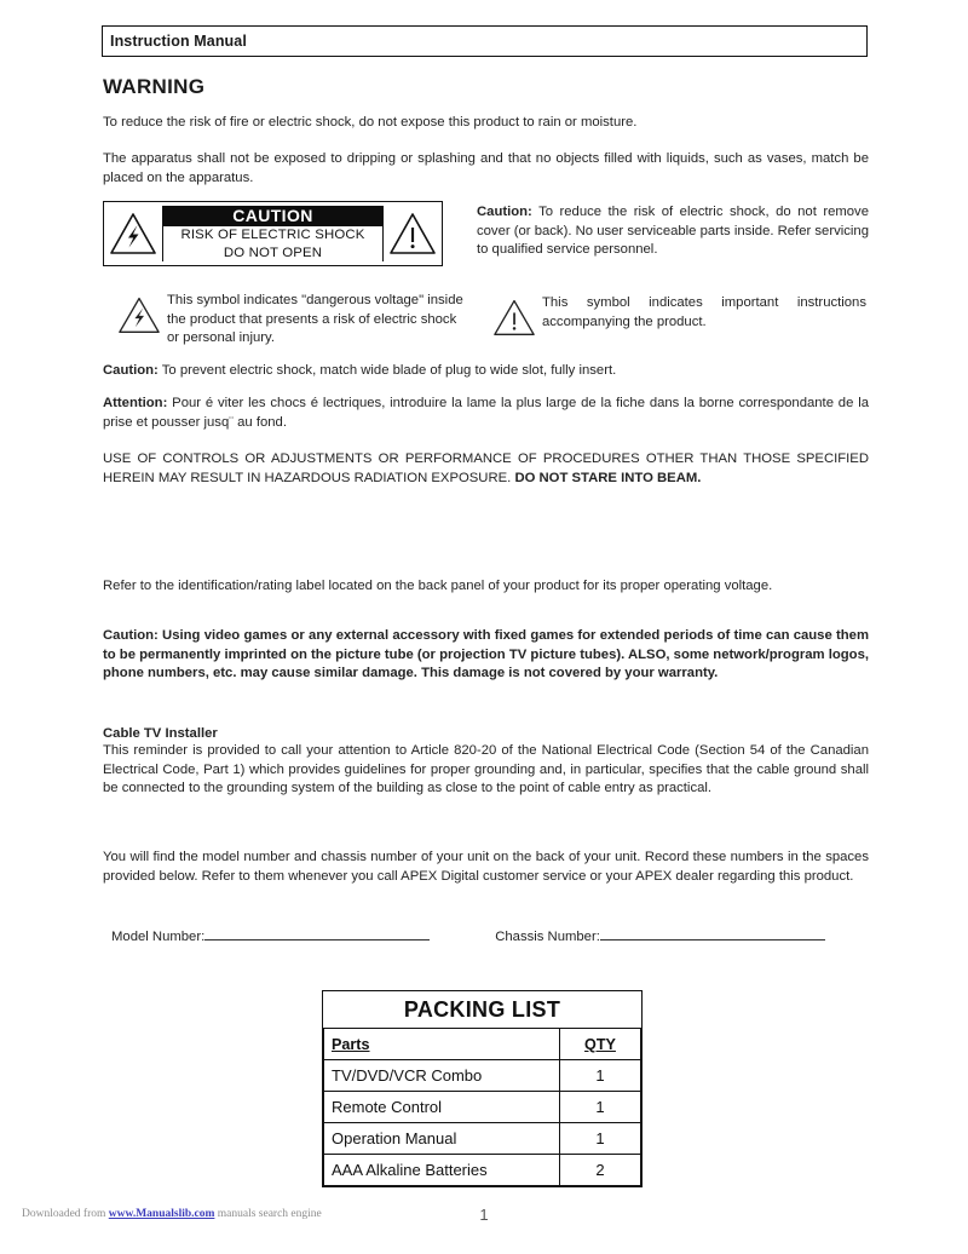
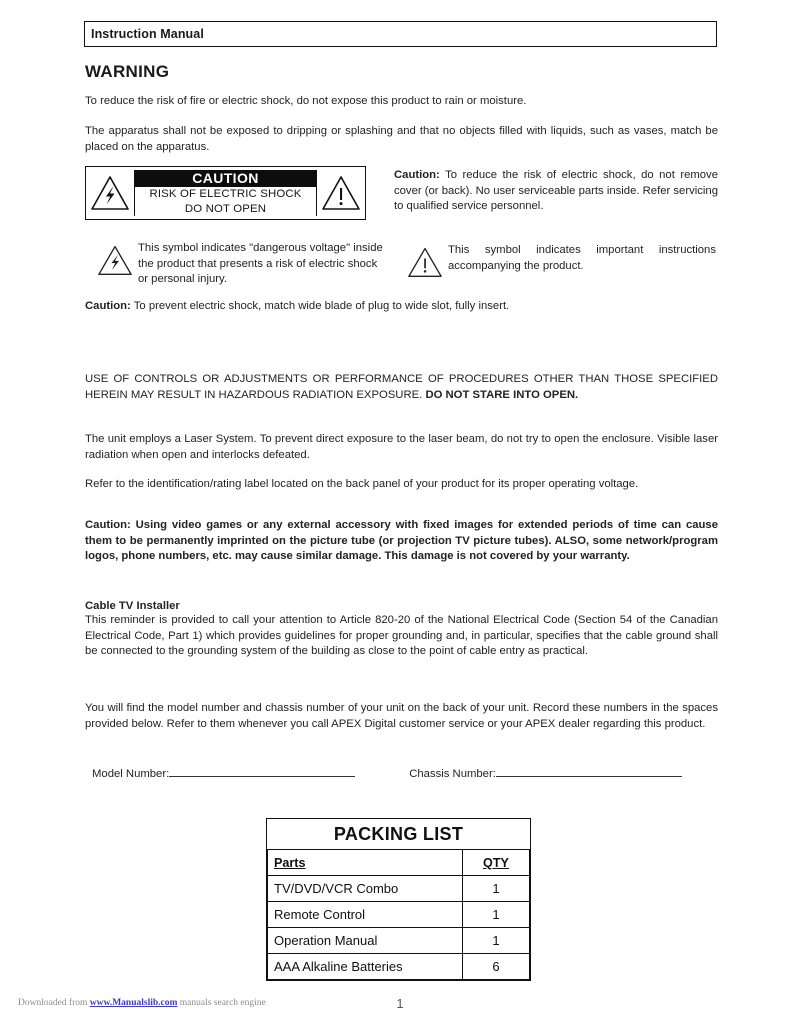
  Instruction Manual
  WARNING
  To reduce the risk of fire or electric shock, do not expose this product to rain or moisture.
  The apparatus shall not be exposed to dripping or splashing and that no objects filled with liquids, such as vases, match be placed on the apparatus.
  CAUTION
  RISK OF ELECTRIC SHOCK
  DO NOT OPEN
  Caution: To reduce the risk of electric shock, do not remove cover (or back). No user serviceable parts inside. Refer servicing to qualified service personnel.
  This symbol indicates "dangerous voltage" inside the product that presents a risk of electric shock or personal injury.
  This symbol indicates important instructions accompanying the product.
  Caution: To prevent electric shock, match wide blade of plug to wide slot, fully insert.
- Attention: Pour é viter les chocs é lectriques, introduire la lame la plus large de la fiche dans la borne correspondante de la prise et pousser jusq¨ au fond.
- USE OF CONTROLS OR ADJUSTMENTS OR PERFORMANCE OF PROCEDURES OTHER THAN THOSE SPECIFIED HEREIN MAY RESULT IN HAZARDOUS RADIATION EXPOSURE. DO NOT STARE INTO BEAM.
+ USE OF CONTROLS OR ADJUSTMENTS OR PERFORMANCE OF PROCEDURES OTHER THAN THOSE SPECIFIED HEREIN MAY RESULT IN HAZARDOUS RADIATION EXPOSURE. DO NOT STARE INTO OPEN.
+ The unit employs a Laser System. To prevent direct exposure to the laser beam, do not try to open the enclosure. Visible laser radiation when open and interlocks defeated.
  Refer to the identification/rating label located on the back panel of your product for its proper operating voltage.
- Caution: Using video games or any external accessory with fixed games for extended periods of time can cause them to be permanently imprinted on the picture tube (or projection TV picture tubes). ALSO, some network/program logos, phone numbers, etc. may cause similar damage. This damage is not covered by your warranty.
+ Caution: Using video games or any external accessory with fixed images for extended periods of time can cause them to be permanently imprinted on the picture tube (or projection TV picture tubes). ALSO, some network/program logos, phone numbers, etc. may cause similar damage. This damage is not covered by your warranty.
  Cable TV Installer
  This reminder is provided to call your attention to Article 820-20 of the National Electrical Code (Section 54 of the Canadian Electrical Code, Part 1) which provides guidelines for proper grounding and, in particular, specifies that the cable ground shall be connected to the grounding system of the building as close to the point of cable entry as practical.
  You will find the model number and chassis number of your unit on the back of your unit. Record these numbers in the spaces provided below. Refer to them whenever you call APEX Digital customer service or your APEX dealer regarding this product.
  Model Number:
  Chassis Number:
  PACKING LIST
  Parts	QTY
  TV/DVD/VCR Combo	1
  Remote Control	1
  Operation Manual	1
- AAA Alkaline Batteries	2
+ AAA Alkaline Batteries	6
  Downloaded from www.Manualslib.com manuals search engine
  1
